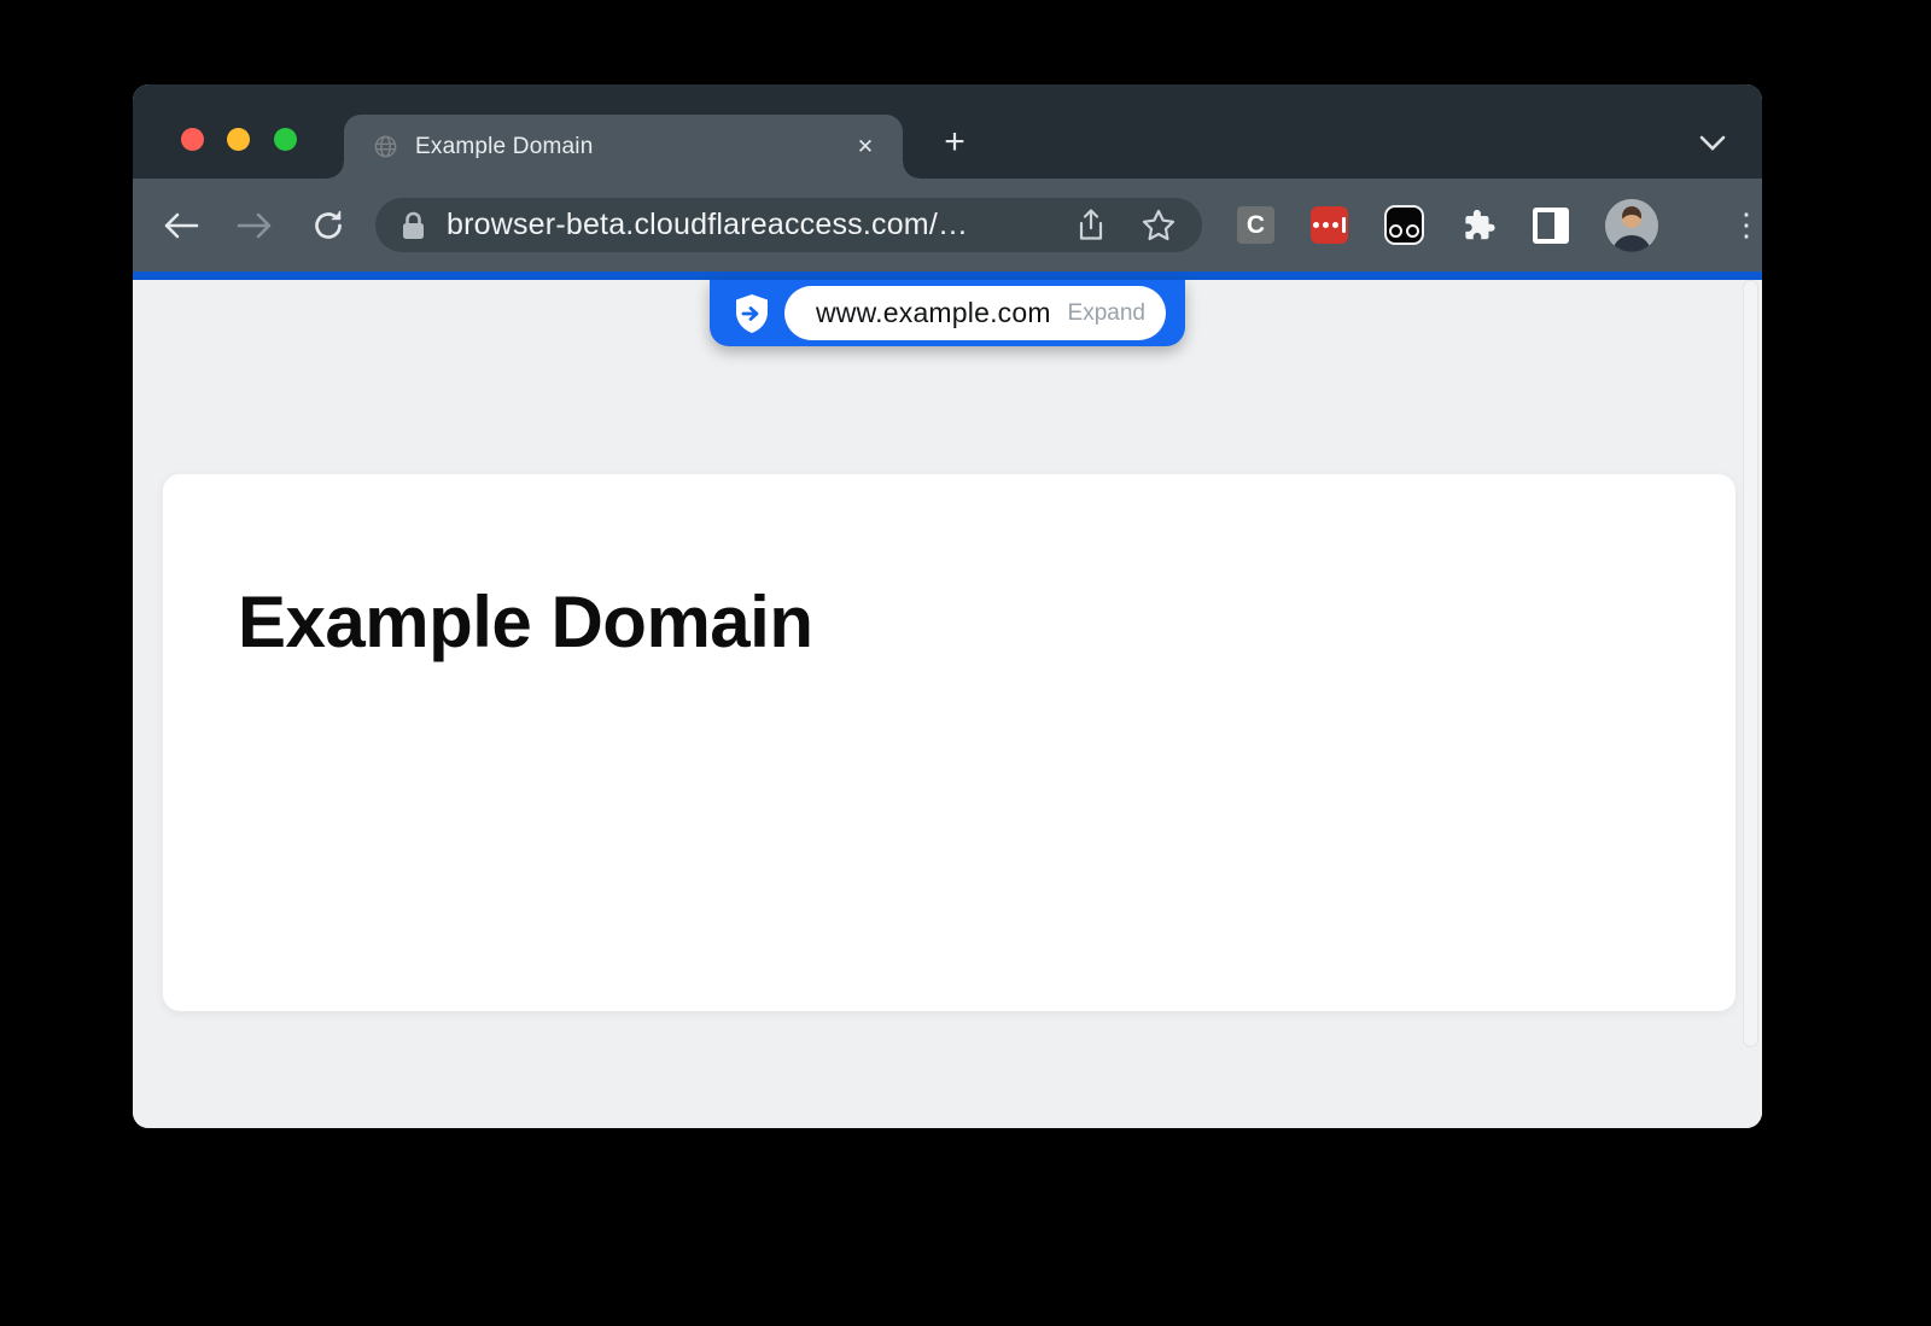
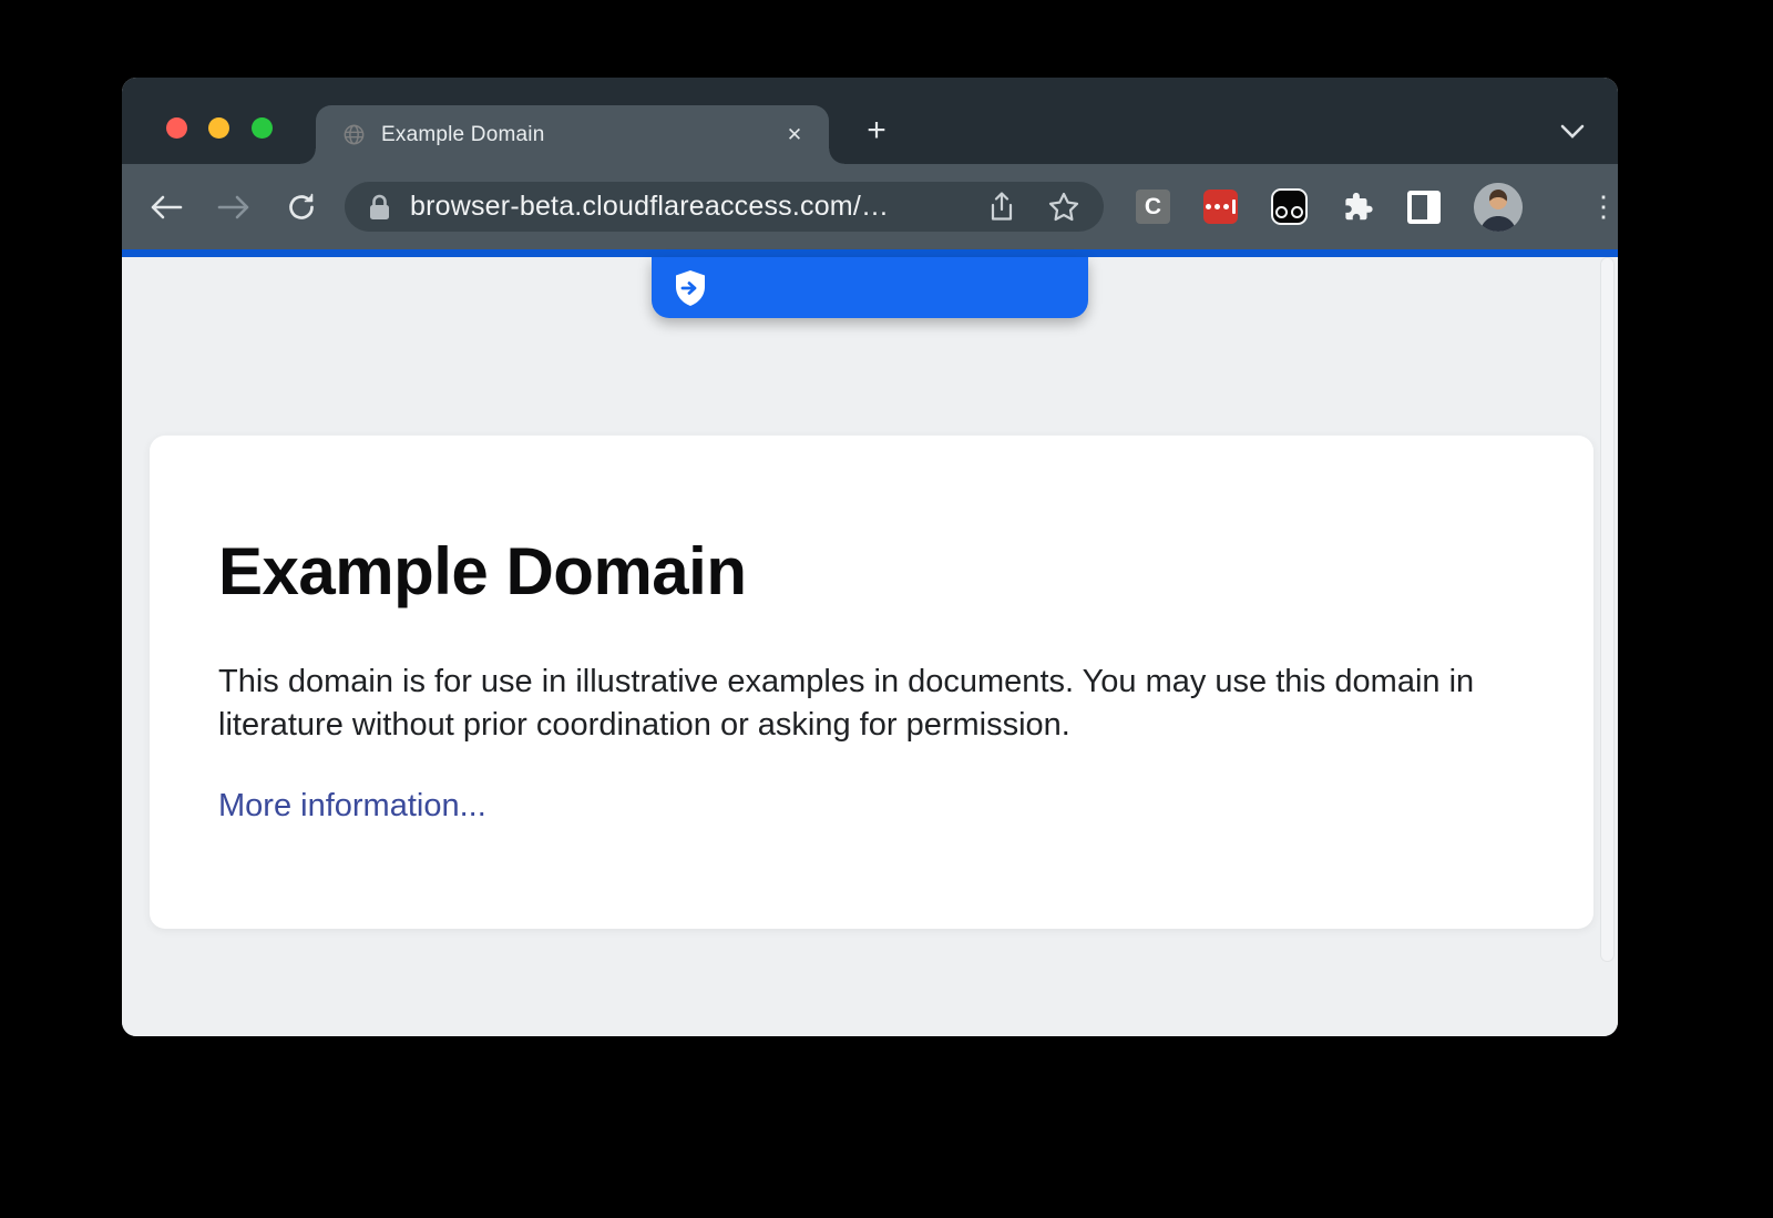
  Example Domain
  ✕
  +
  browser-beta.cloudflareaccess.com/…
  C
  ⋮
- www.example.com
- Expand
  Example Domain
+ This domain is for use in illustrative examples in documents. You may use this domain in literature without prior coordination or asking for permission.
+ More information...
